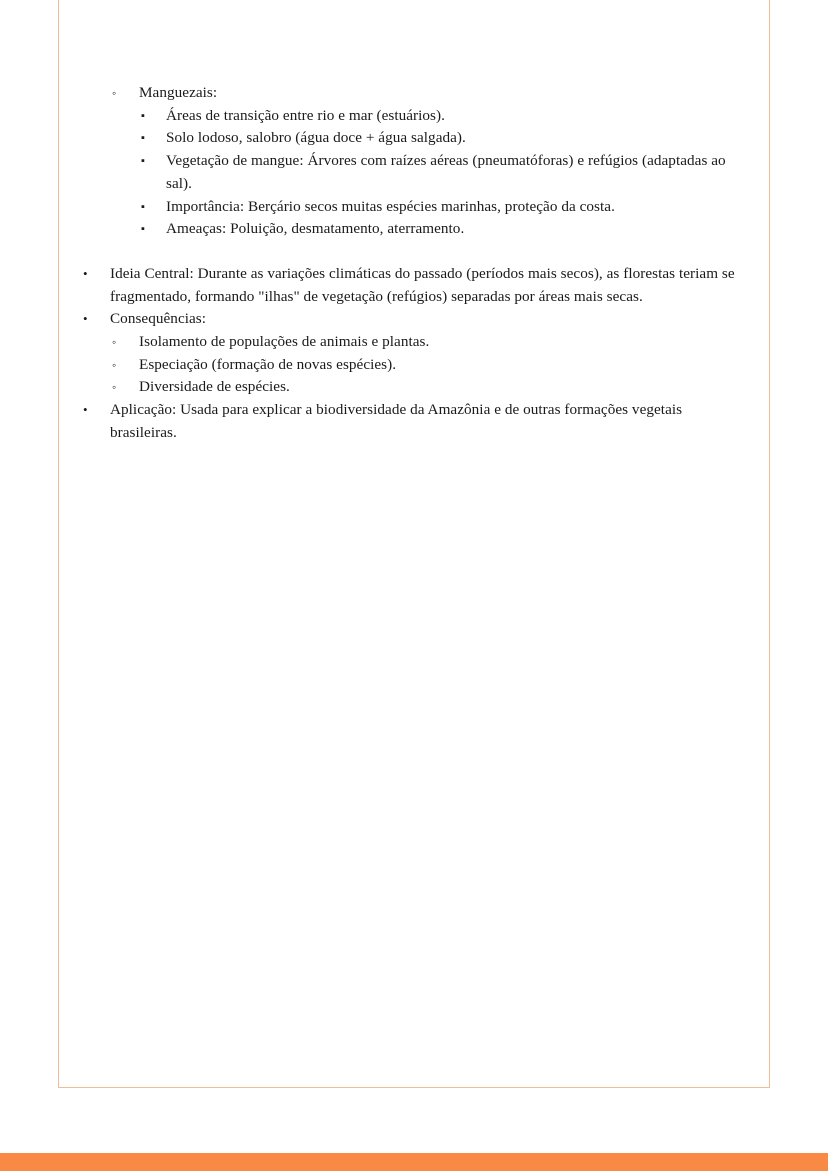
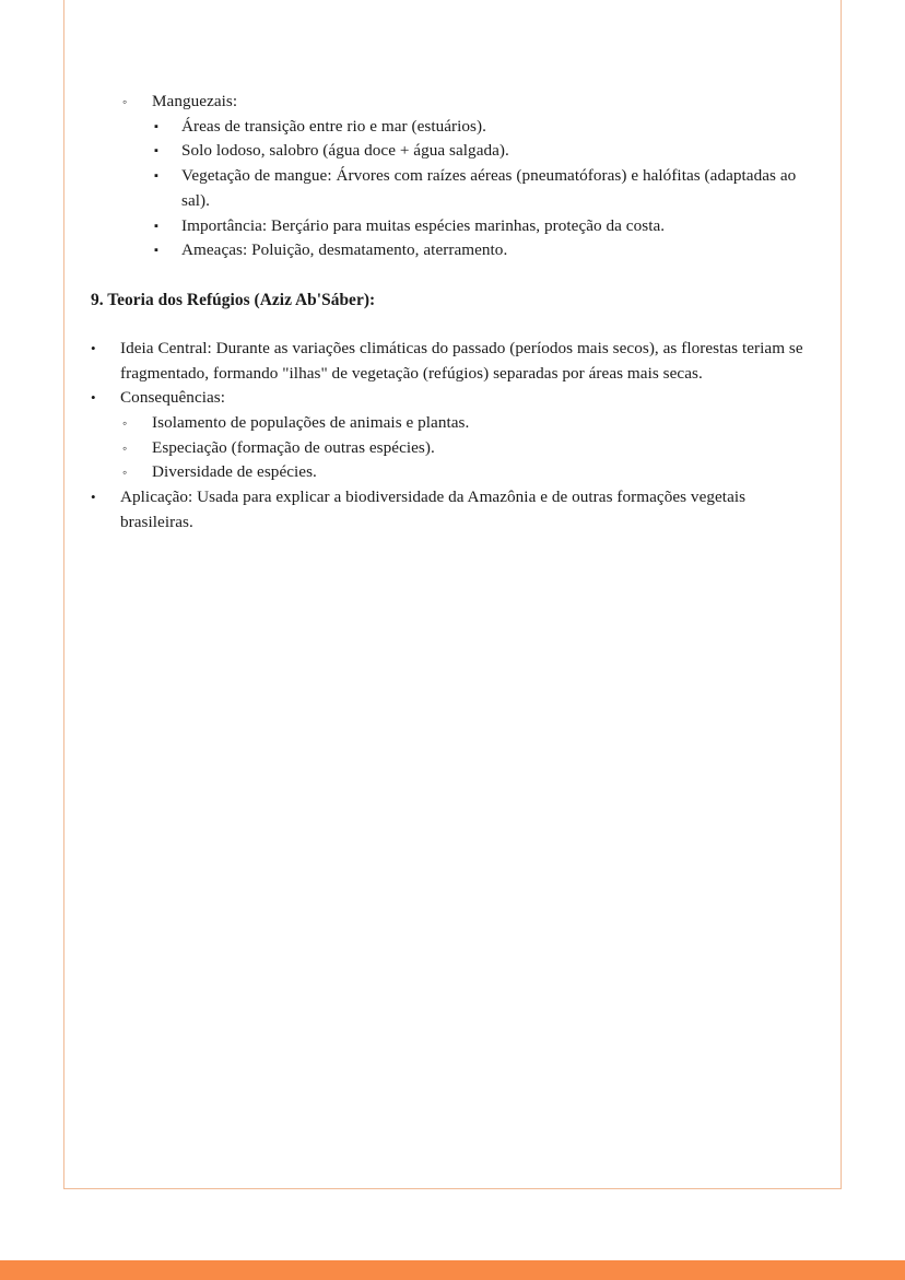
  ◦
  Manguezais:
  ▪
  Áreas de transição entre rio e mar (estuários).
  ▪
  Solo lodoso, salobro (água doce + água salgada).
  ▪
- Vegetação de mangue: Árvores com raízes aéreas (pneumatóforas) e refúgios (adaptadas ao sal).
+ Vegetação de mangue: Árvores com raízes aéreas (pneumatóforas) e halófitas (adaptadas ao sal).
  ▪
- Importância: Berçário secos muitas espécies marinhas, proteção da costa.
+ Importância: Berçário para muitas espécies marinhas, proteção da costa.
  ▪
  Ameaças: Poluição, desmatamento, aterramento.
+ 9. Teoria dos Refúgios (Aziz Ab'Sáber):
  •
  Ideia Central: Durante as variações climáticas do passado (períodos mais secos), as florestas teriam se fragmentado, formando "ilhas" de vegetação (refúgios) separadas por áreas mais secas.
  •
  Consequências:
  ◦
  Isolamento de populações de animais e plantas.
  ◦
- Especiação (formação de novas espécies).
+ Especiação (formação de outras espécies).
  ◦
  Diversidade de espécies.
  •
  Aplicação: Usada para explicar a biodiversidade da Amazônia e de outras formações vegetais brasileiras.
